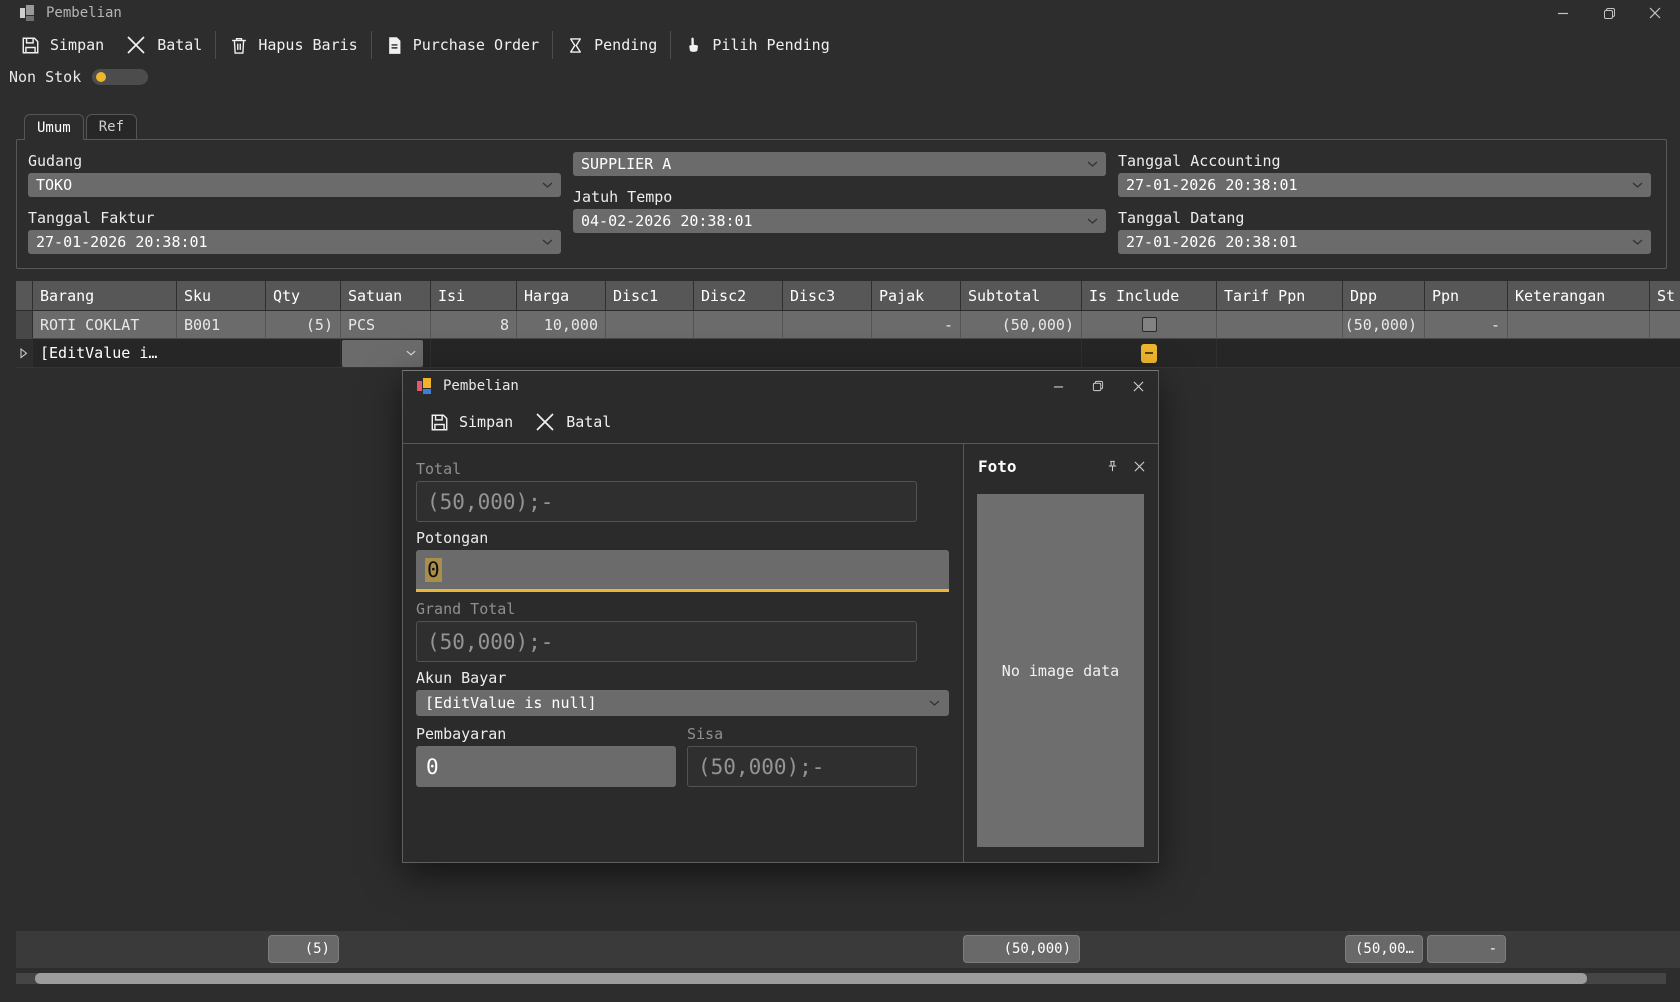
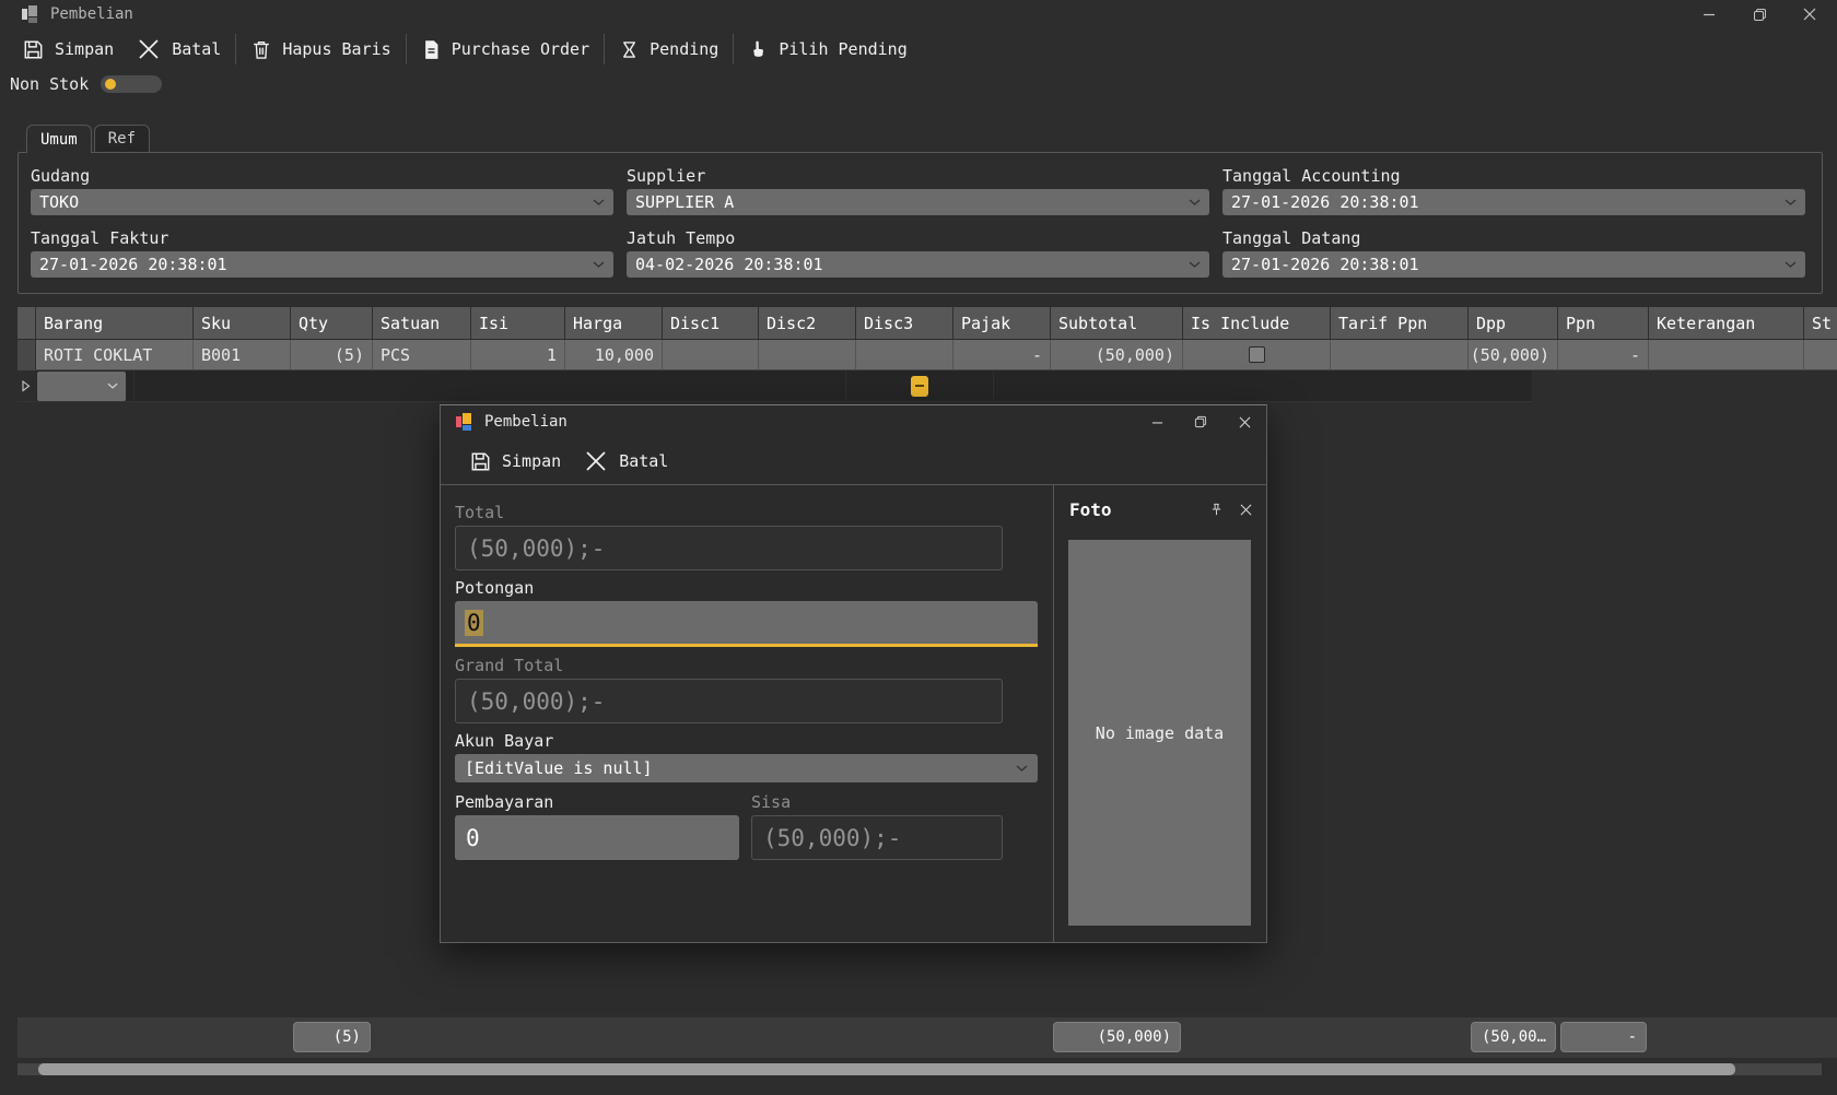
  Pembelian
  Simpan
  Batal
  Hapus Baris
  Purchase Order
  Pending
  Pilih Pending
  Non Stok
  Umum
  Ref
  Gudang
  TOKO
  Tanggal Faktur
  27-01-2026 20:38:01
+ Supplier
  SUPPLIER A
  Jatuh Tempo
  04-02-2026 20:38:01
  Tanggal Accounting
  27-01-2026 20:38:01
  Tanggal Datang
  27-01-2026 20:38:01
  Barang
  Sku
  Qty
  Satuan
  Isi
  Harga
  Disc1
  Disc2
  Disc3
  Pajak
  Subtotal
  Is Include
  Tarif Ppn
  Dpp
  Ppn
  Keterangan
  St
  ROTI COKLAT
  B001
  (5)
  PCS
- 8
+ 1
  10,000
  -
  (50,000)
  (50,000)
  -
- [EditValue i…
  (5)
  (50,000)
  (50,00…
  -
  Pembelian
  Simpan
  Batal
  Total
  (50,000);-
  Potongan
  0
  Grand Total
  (50,000);-
  Akun Bayar
  [EditValue is null]
  Pembayaran
  Sisa
  0
  (50,000);-
  Foto
  No image data
